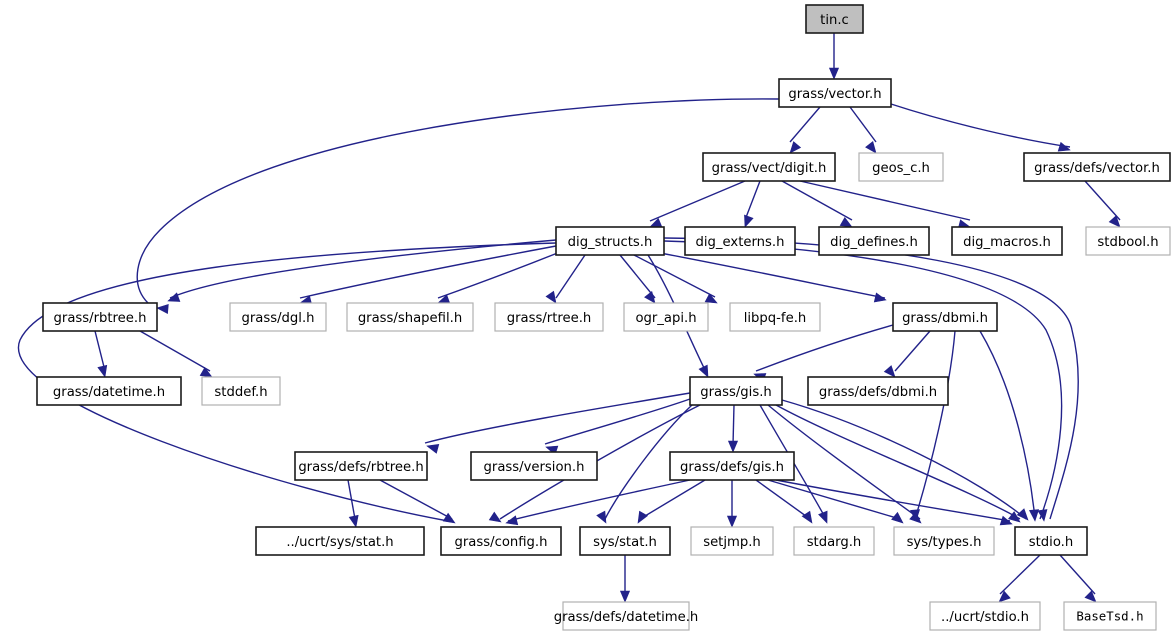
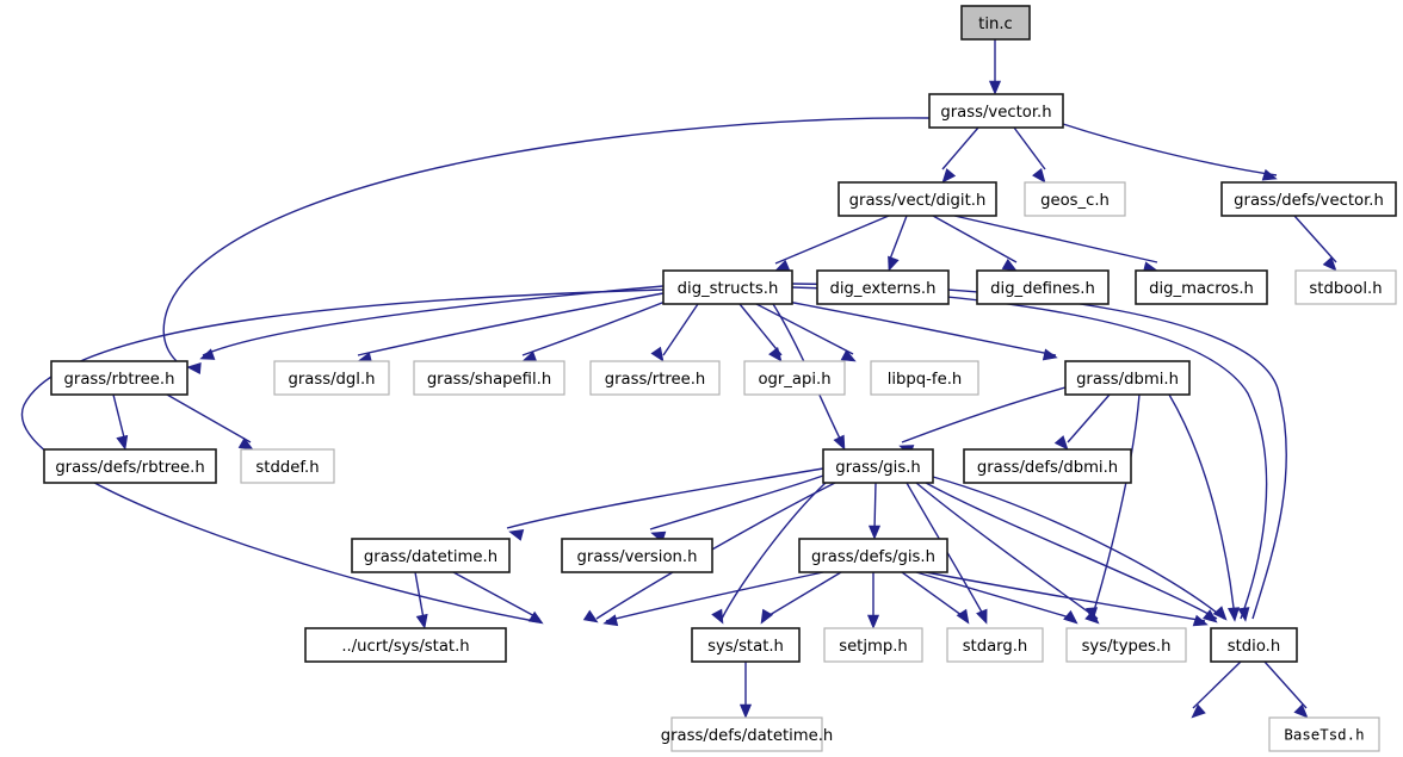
  tin.c
  grass/vector.h
  grass/vect/digit.h
  geos_c.h
  grass/defs/vector.h
  dig_structs.h
  dig_externs.h
  dig_defines.h
  dig_macros.h
  stdbool.h
  grass/rbtree.h
  grass/dgl.h
  grass/shapefil.h
  grass/rtree.h
  ogr_api.h
  libpq-fe.h
  grass/dbmi.h
- grass/datetime.h
+ grass/defs/rbtree.h
  stddef.h
  grass/gis.h
  grass/defs/dbmi.h
- grass/defs/rbtree.h
+ grass/datetime.h
  grass/version.h
  grass/defs/gis.h
  ../ucrt/sys/stat.h
- grass/config.h
  sys/stat.h
  setjmp.h
  stdarg.h
  sys/types.h
  stdio.h
  grass/defs/datetime.h
- ../ucrt/stdio.h
  BaseTsd.h
